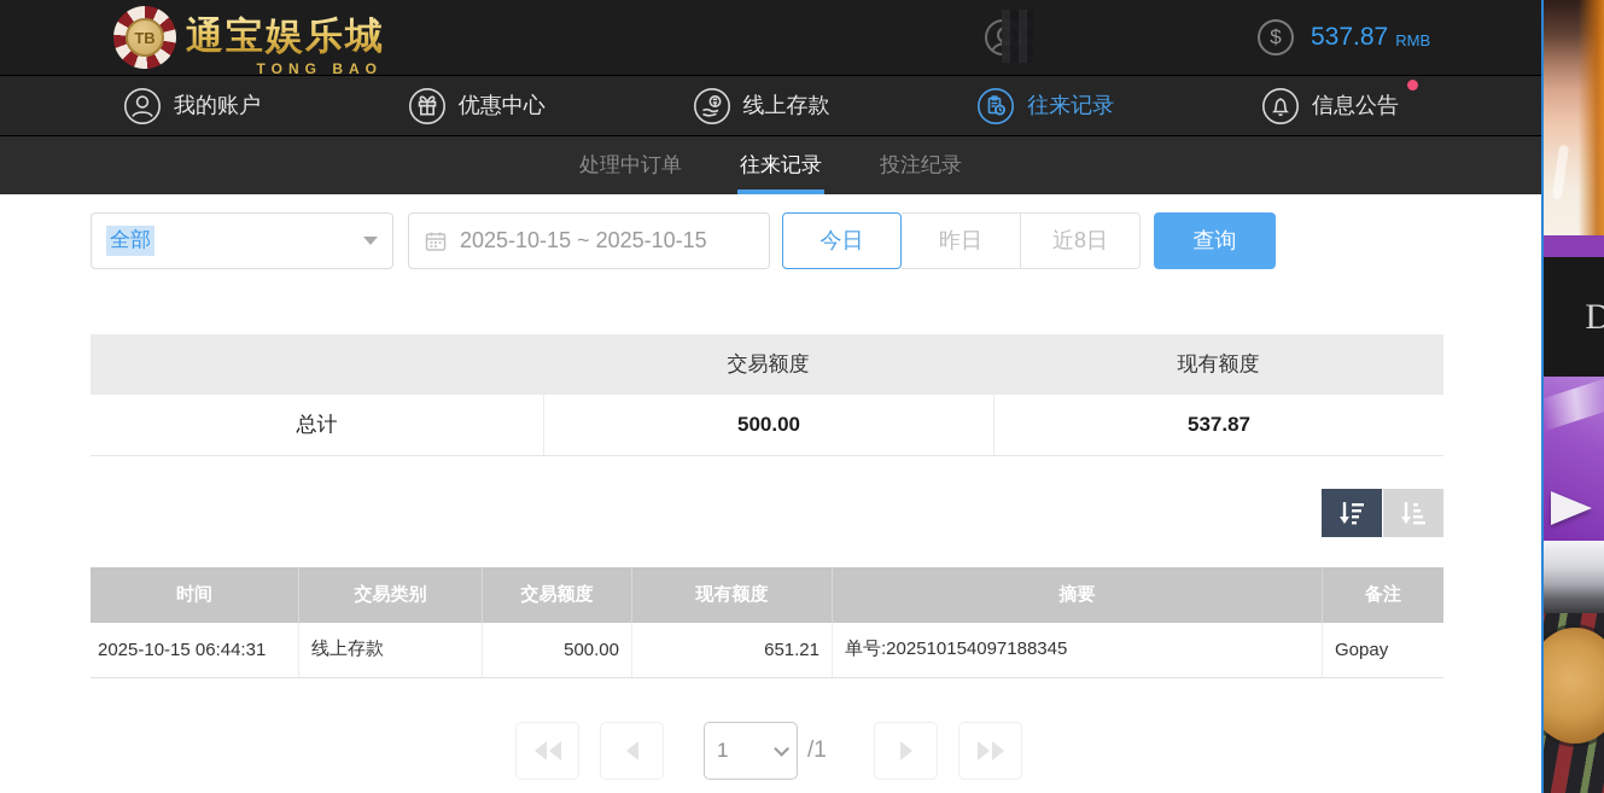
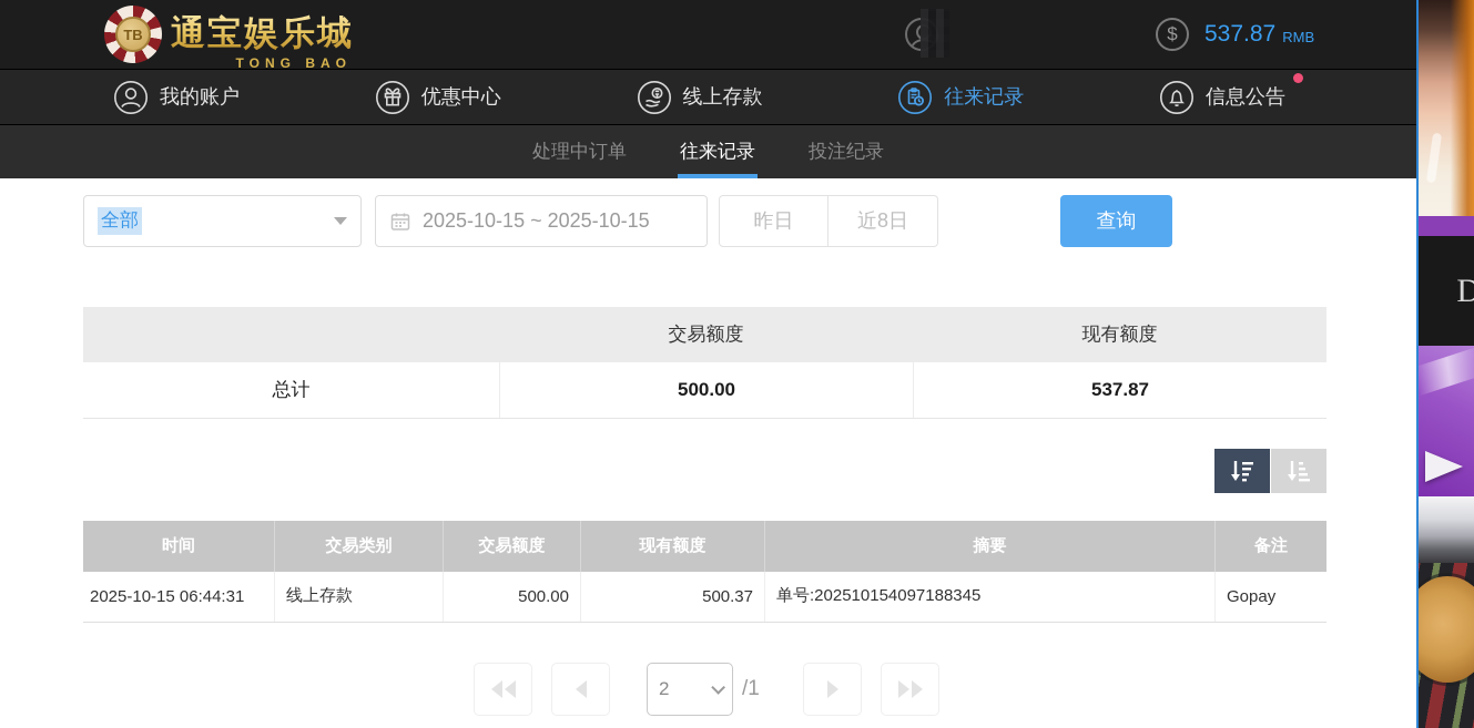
  TB
  通宝娱乐城
  TONG BAO
  $
  537.87
  RMB
  我的账户
  优惠中心
  线上存款
  往来记录
  信息公告
  处理中订单
  往来记录
  投注纪录
  全部
  2025-10-15 ~ 2025-10-15
- 今日
  昨日
  近8日
  查询
  交易额度
  现有额度
  总计
  500.00
  537.87
  时间
  交易类别
  交易额度
  现有额度
  摘要
  备注
  2025-10-15 06:44:31
  线上存款
  500.00
- 651.21
+ 500.37
  单号:202510154097188345
  Gopay
- 1
+ 2
  /1
  D
